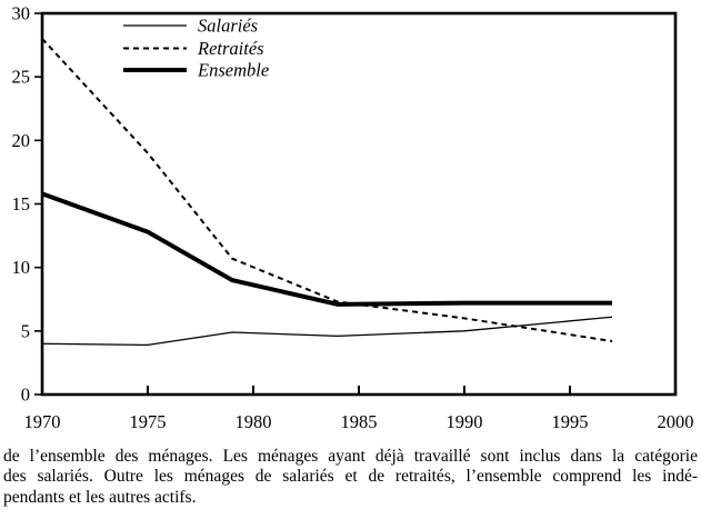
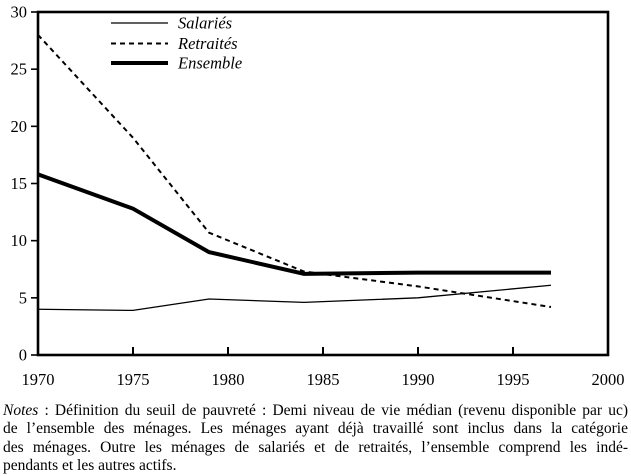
  Salariés
  Retraités
  Ensemble
  0
  5
  10
  15
  20
  25
  30
  1970
  1975
  1980
  1985
  1990
  1995
  2000
+ Notes : Définition du seuil de pauvreté : Demi niveau de vie médian (revenu disponible par uc)
  de l’ensemble des ménages. Les ménages ayant déjà travaillé sont inclus dans la catégorie
- des salariés. Outre les ménages de salariés et de retraités, l’ensemble comprend les indé-
+ des ménages. Outre les ménages de salariés et de retraités, l’ensemble comprend les indé-
  pendants et les autres actifs.
